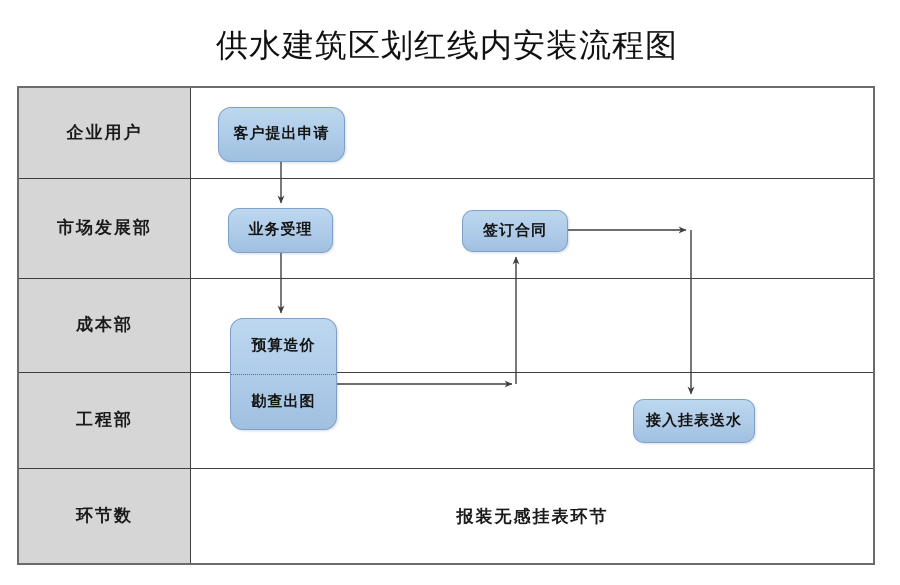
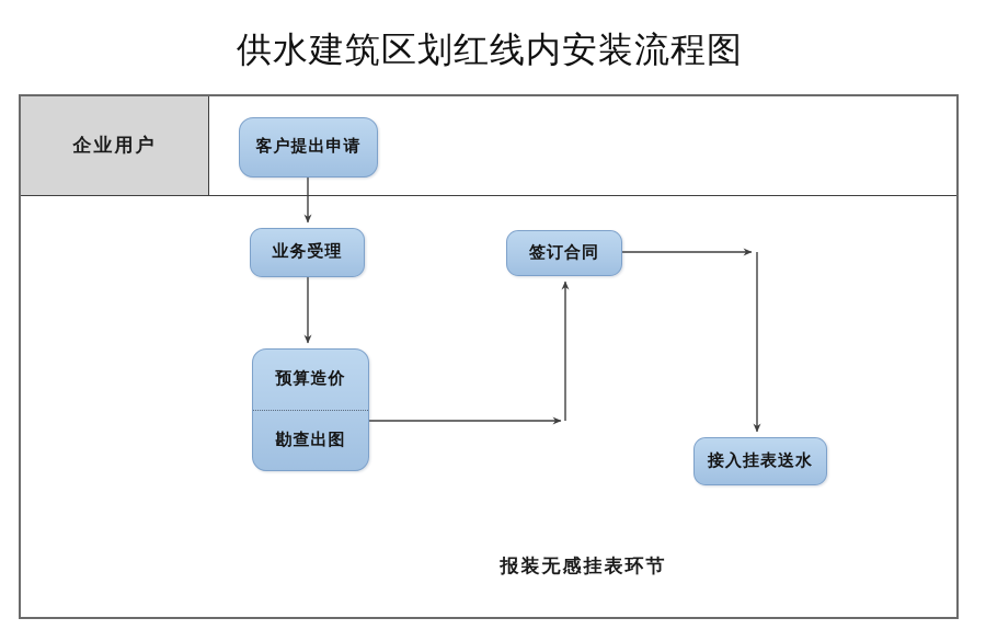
  供水建筑区划红线内安装流程图
  企业用户
- 市场发展部
- 成本部
- 工程部
- 环节数
  报装无感挂表环节
  客户提出申请
  业务受理
  签订合同
  预算造价
  勘查出图
  接入挂表送水
